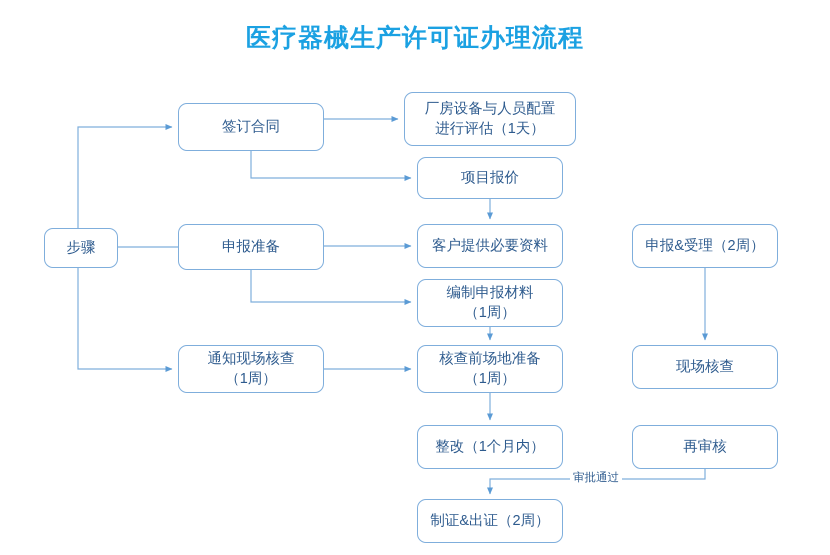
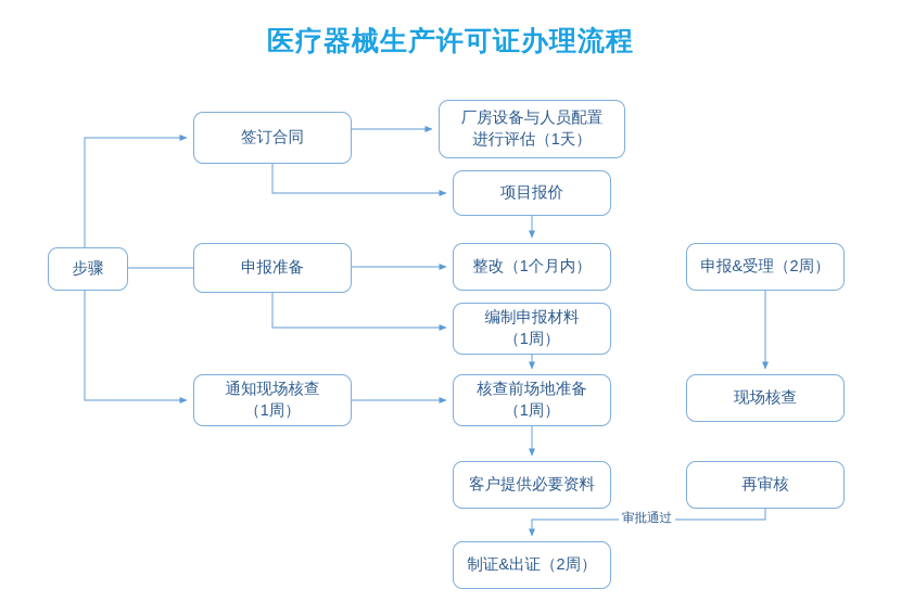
  医疗器械生产许可证办理流程
  步骤
  签订合同
  申报准备
  通知现场核查
  （1周）
  厂房设备与人员配置
  进行评估（1天）
  项目报价
- 客户提供必要资料
+ 整改（1个月内）
  编制申报材料
  （1周）
  核查前场地准备
  （1周）
- 整改（1个月内）
+ 客户提供必要资料
  制证&出证（2周）
  申报&受理（2周）
  现场核查
  再审核
  审批通过
